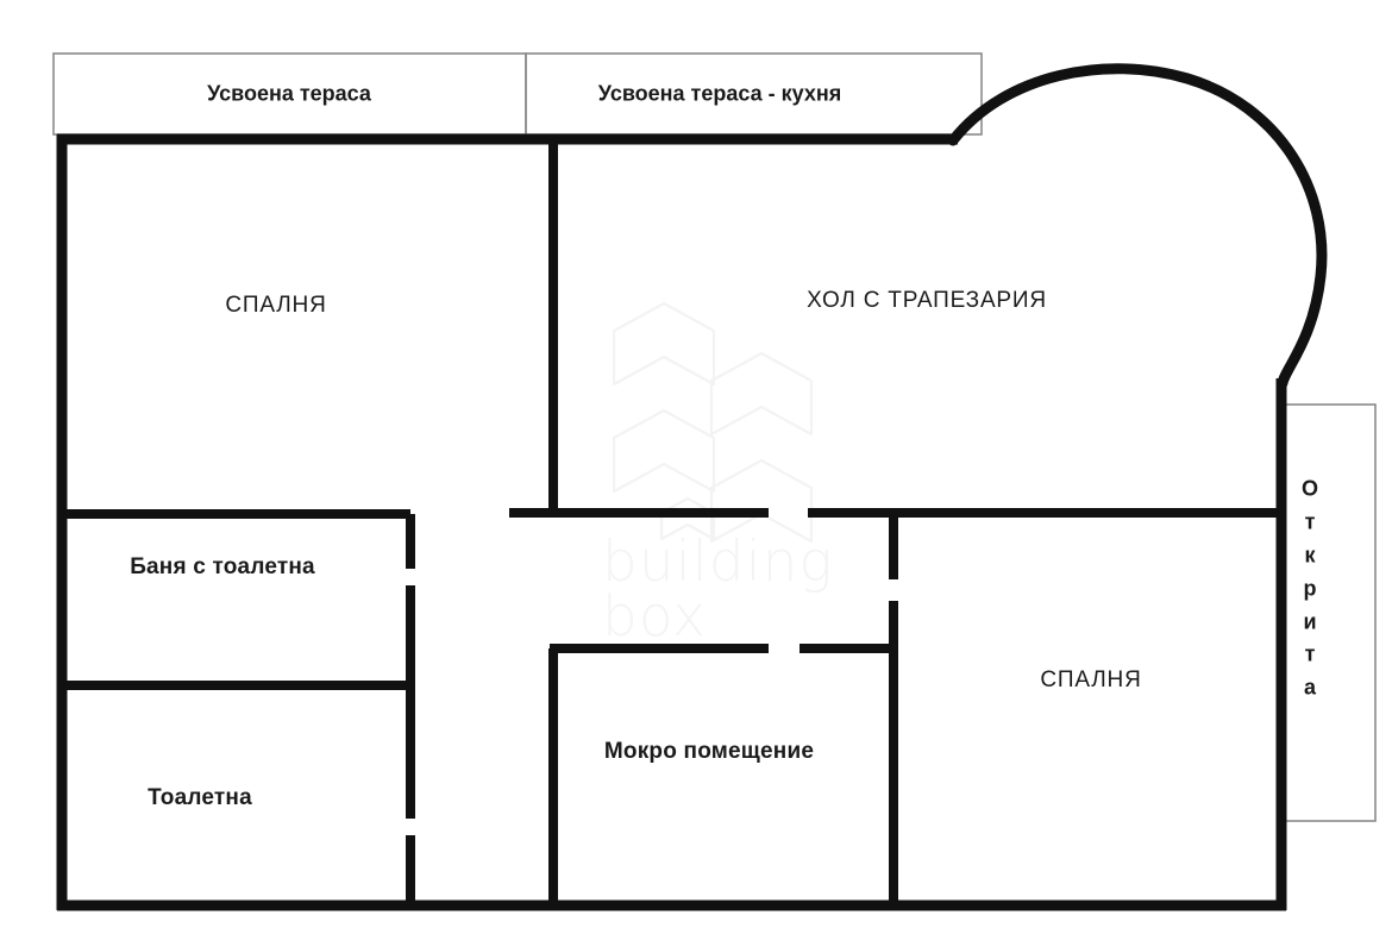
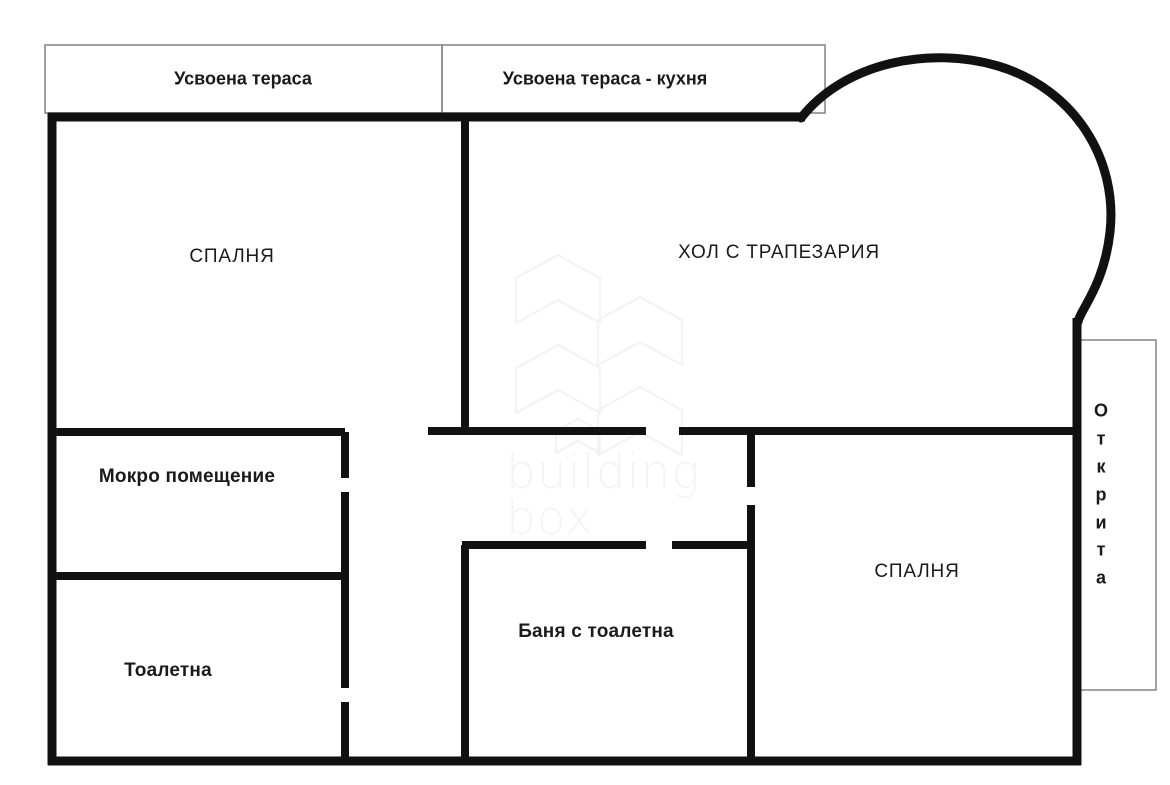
  box
  Усвоена тераса
  Усвоена тераса - кухня
  О
  т
  к
  р
  и
  т
  а
  СПАЛНЯ
  ХОЛ С ТРАПЕЗАРИЯ
- Баня с тоалетна
+ Мокро помещение
  Тоалетна
- Мокро помещение
+ Баня с тоалетна
  СПАЛНЯ
